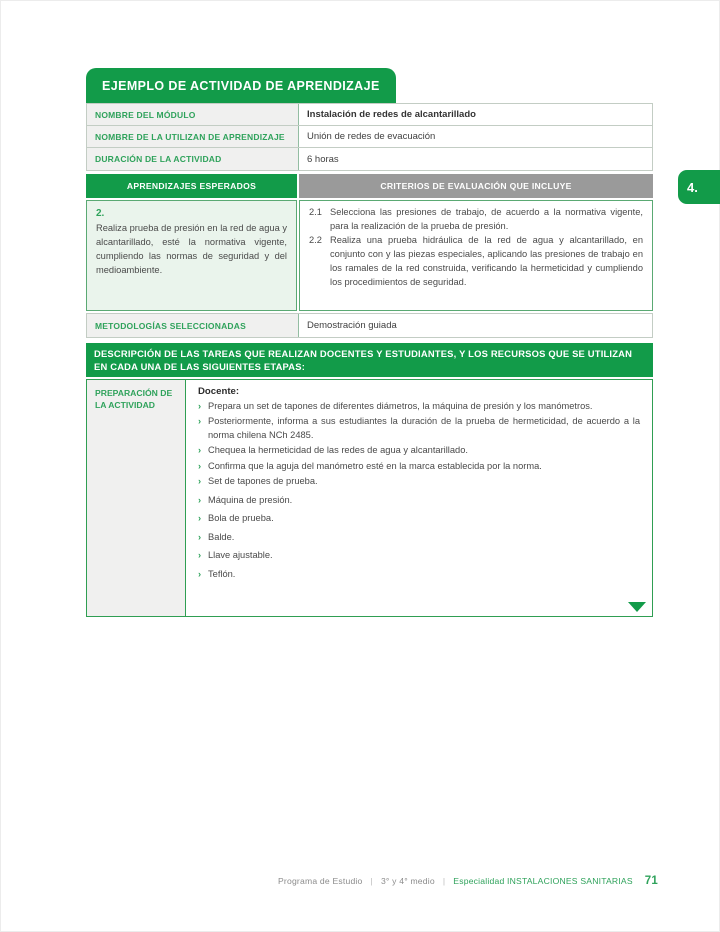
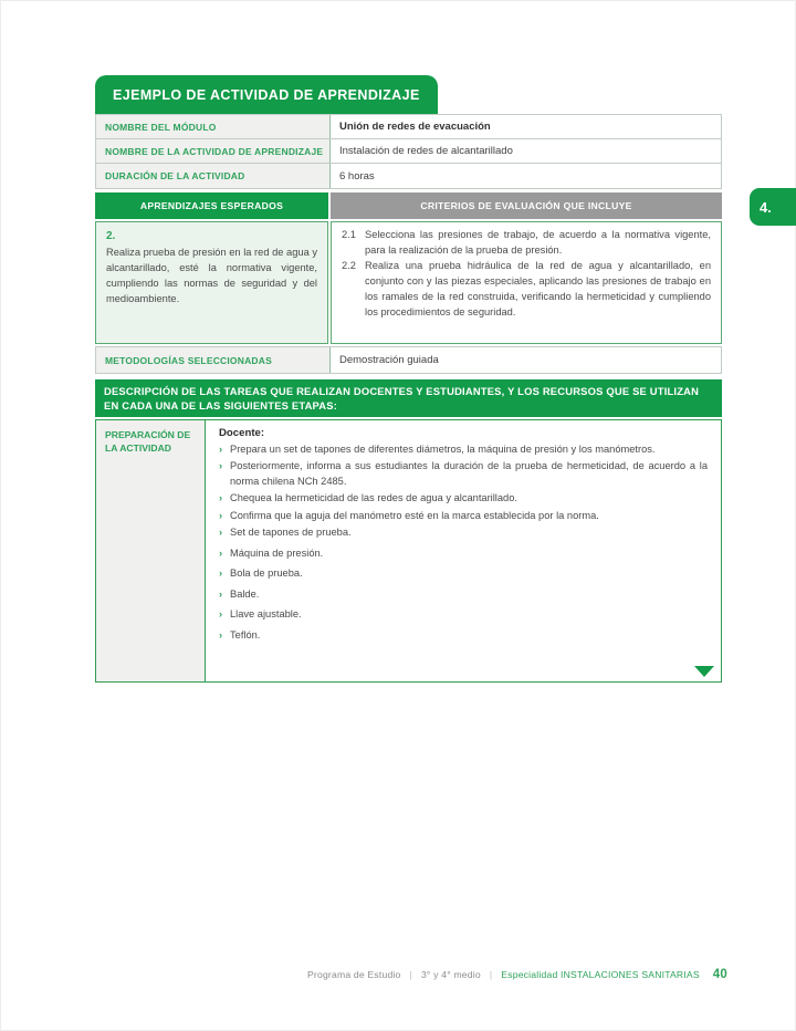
  EJEMPLO DE ACTIVIDAD DE APRENDIZAJE
  4.
  NOMBRE DEL MÓDULO
- Instalación de redes de alcantarillado
+ Unión de redes de evacuación
- NOMBRE DE LA UTILIZAN DE APRENDIZAJE
+ NOMBRE DE LA ACTIVIDAD DE APRENDIZAJE
- Unión de redes de evacuación
+ Instalación de redes de alcantarillado
  DURACIÓN DE LA ACTIVIDAD
  6 horas
  APRENDIZAJES ESPERADOS
  CRITERIOS DE EVALUACIÓN QUE INCLUYE
  2.
  Realiza prueba de presión en la red de agua y alcantarillado, esté la normativa vigente, cumpliendo las normas de seguridad y del medioambiente.
  2.1
  Selecciona las presiones de trabajo, de acuerdo a la normativa vigente, para la realización de la prueba de presión.
  2.2
  Realiza una prueba hidráulica de la red de agua y alcantarillado, en conjunto con y las piezas especiales, aplicando las presiones de trabajo en los ramales de la red construida, verificando la hermeticidad y cumpliendo los procedimientos de seguridad.
  METODOLOGÍAS SELECCIONADAS
  Demostración guiada
  DESCRIPCIÓN DE LAS TAREAS QUE REALIZAN DOCENTES Y ESTUDIANTES, Y LOS RECURSOS QUE SE UTILIZAN EN CADA UNA DE LAS SIGUIENTES ETAPAS:
  PREPARACIÓN DE LA ACTIVIDAD
  Docente:
  ›
  Prepara un set de tapones de diferentes diámetros, la máquina de presión y los manómetros.
  ›
  Posteriormente, informa a sus estudiantes la duración de la prueba de hermeticidad, de acuerdo a la norma chilena NCh 2485.
  ›
  Chequea la hermeticidad de las redes de agua y alcantarillado.
  ›
  Confirma que la aguja del manómetro esté en la marca establecida por la norma.
  ›
  Set de tapones de prueba.
  ›
  Máquina de presión.
  ›
  Bola de prueba.
  ›
  Balde.
  ›
  Llave ajustable.
  ›
  Teflón.
  Programa de Estudio
  |
  3° y 4° medio
  |
  Especialidad INSTALACIONES SANITARIAS
- 71
+ 40
